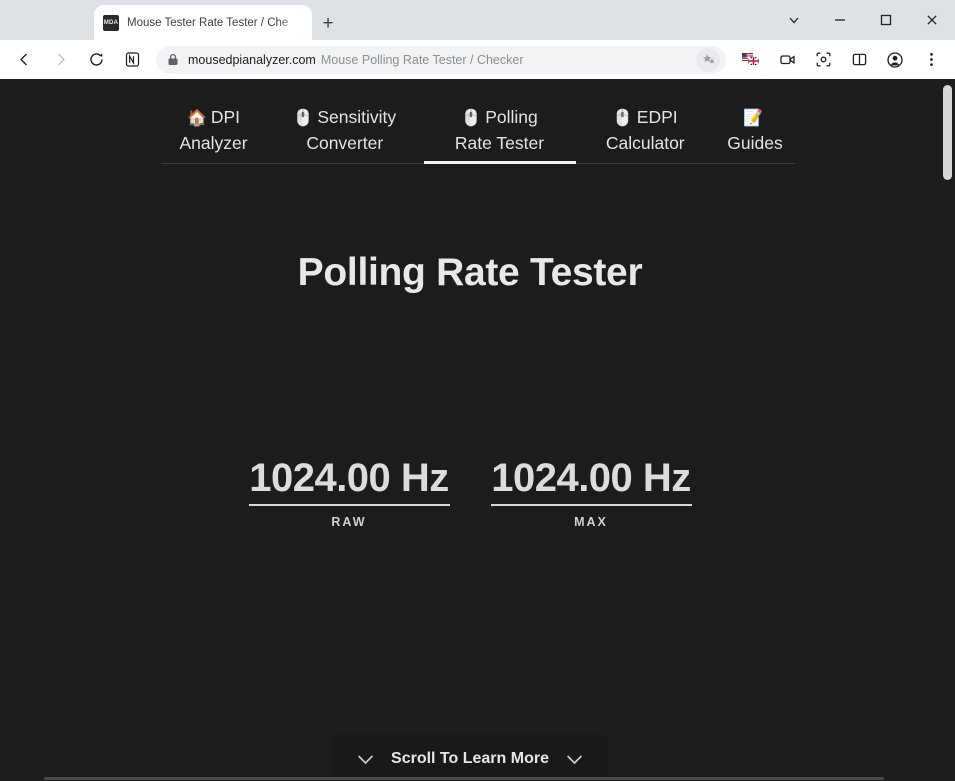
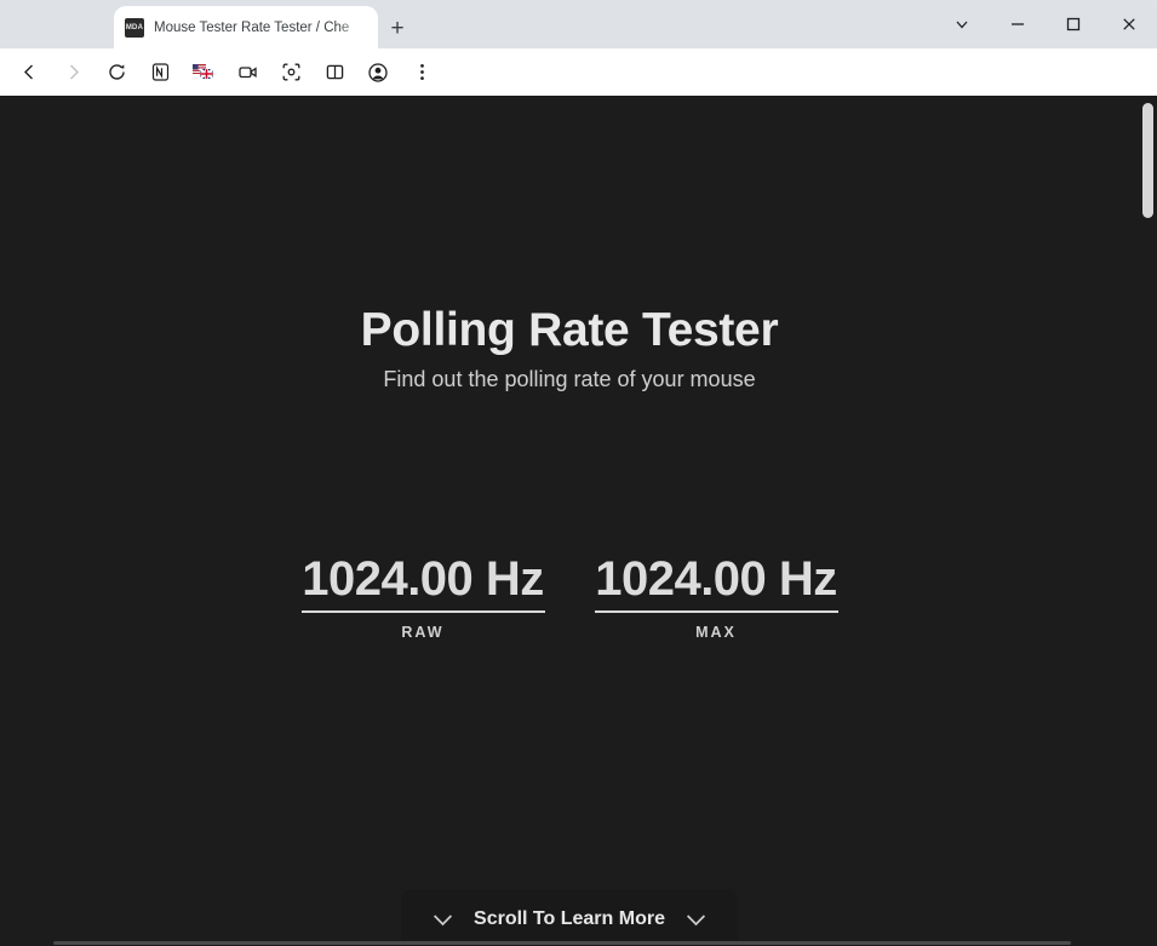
  Mouse Tester Rate Tester / Che
  +
- mousedpianalyzer.com
- Mouse Polling Rate Tester / Checker
- 🏠 DPI
- Analyzer
- 🖱️ Sensitivity
- Converter
- 🖱️ Polling
- Rate Tester
- 🖱️ EDPI
- Calculator
- 📝
- Guides
  Polling Rate Tester
+ Find out the polling rate of your mouse
  1024.00 Hz
  RAW
  1024.00 Hz
  MAX
  Scroll To Learn More
